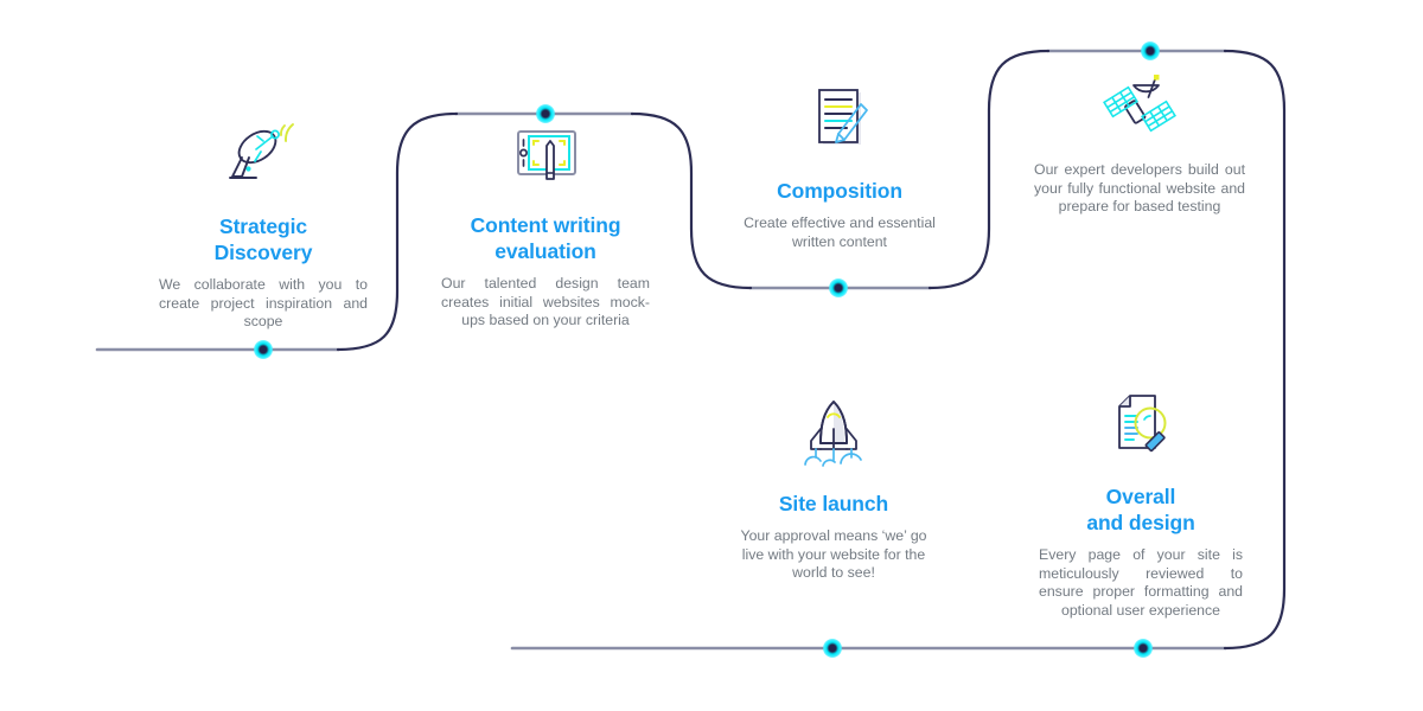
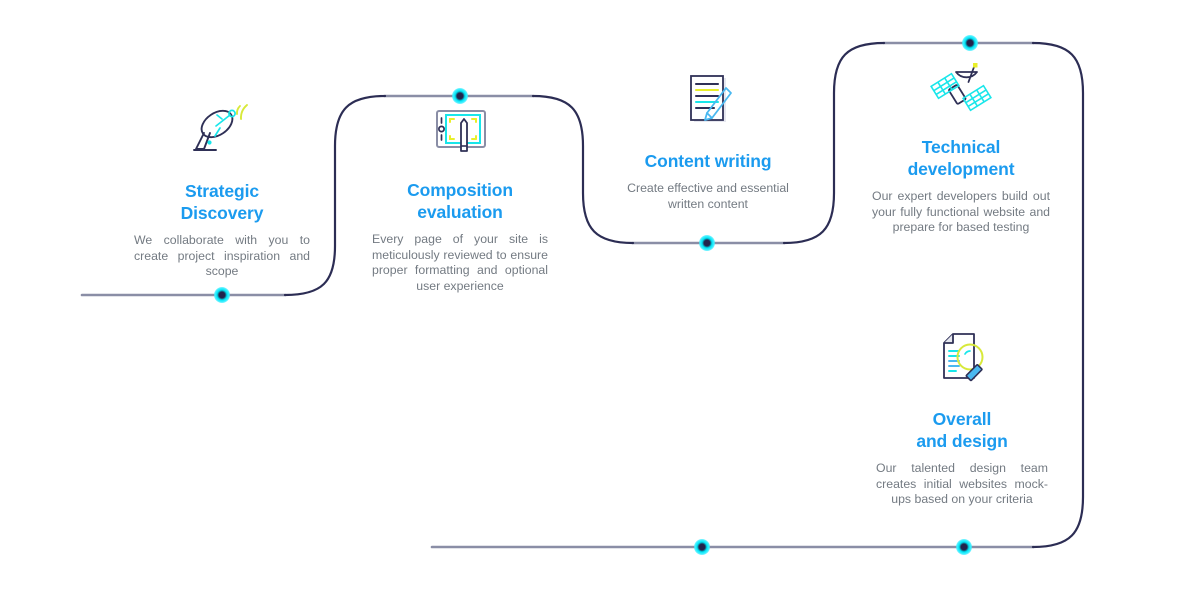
  Strategic
  Discovery
  We collaborate with you to create project inspiration and scope
- Content writing
+ Composition
  evaluation
- Our talented design team creates initial websites mock-ups based on your criteria
+ Every page of your site is meticulously reviewed to ensure proper formatting and optional user experience
- Composition
+ Content writing
  Create effective and essential written content
+ Technical
+ development
  Our expert developers build out your fully functional website and prepare for based testing
- Site launch
- Your approval means ‘we’ go live with your website for the world to see!
  Overall
  and design
- Every page of your site is meticulously reviewed to ensure proper formatting and optional user experience
+ Our talented design team creates initial websites mock-ups based on your criteria
